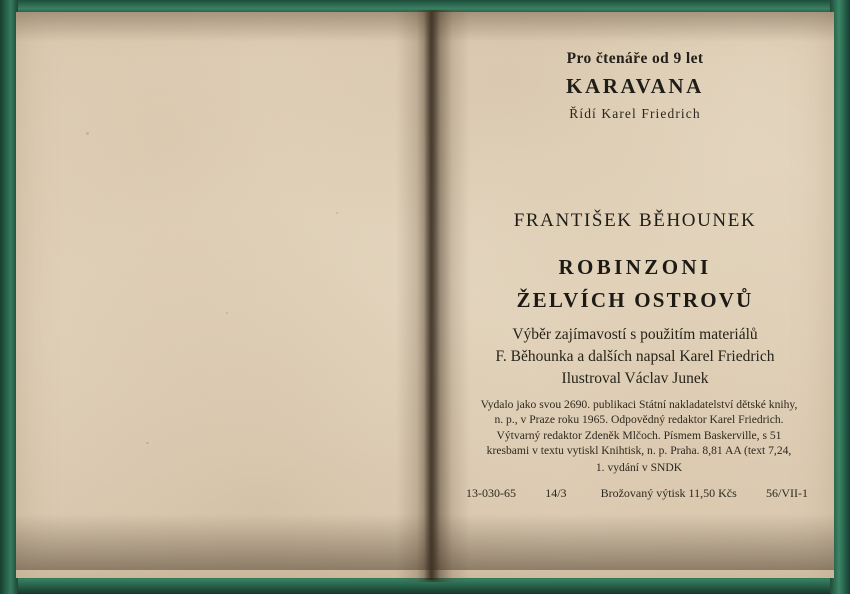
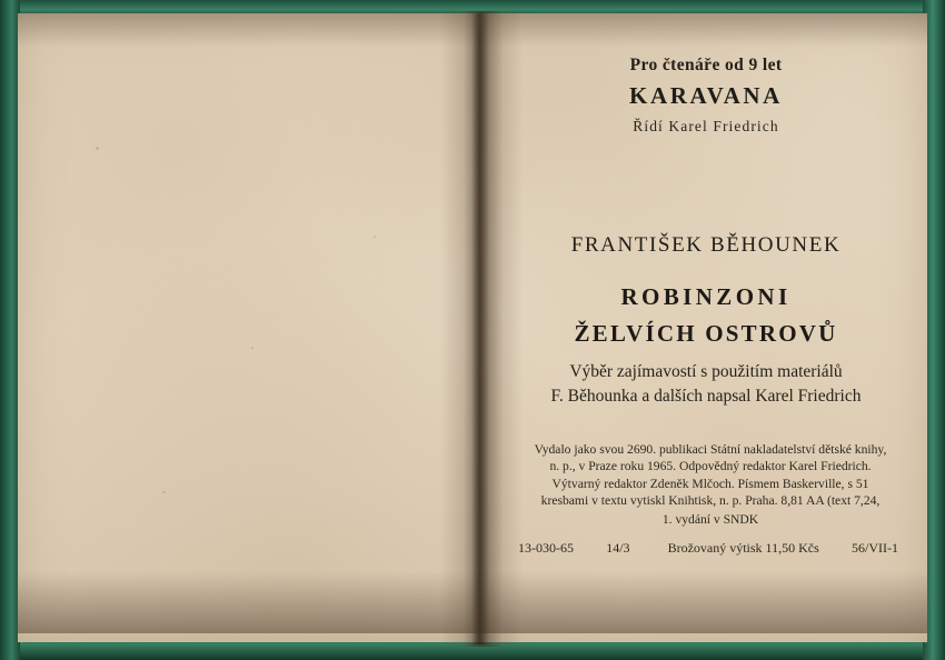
  Pro čtenáře od 9 let
  KARAVANA
  Řídí Karel Friedrich
  FRANTIŠEK BĚHOUNEK
  ROBINZONI
  ŽELVÍCH OSTROVŮ
  Výběr zajímavostí s použitím materiálů
  F. Běhounka a dalších napsal Karel Friedrich
- Ilustroval Václav Junek
  Vydalo jako svou 2690. publikaci Státní nakladatelství dětské knihy,
  n. p., v Praze roku 1965. Odpovědný redaktor Karel Friedrich.
  Výtvarný redaktor Zdeněk Mlčoch. Písmem Baskerville, s 51
  kresbami v textu vytiskl Knihtisk, n. p. Praha. 8,81 AA (text 7,24,
  1. vydání v SNDK
  3-030-65
  14/3
  Brožovaný výtisk 11,50 Kčs
  56/VII-1
